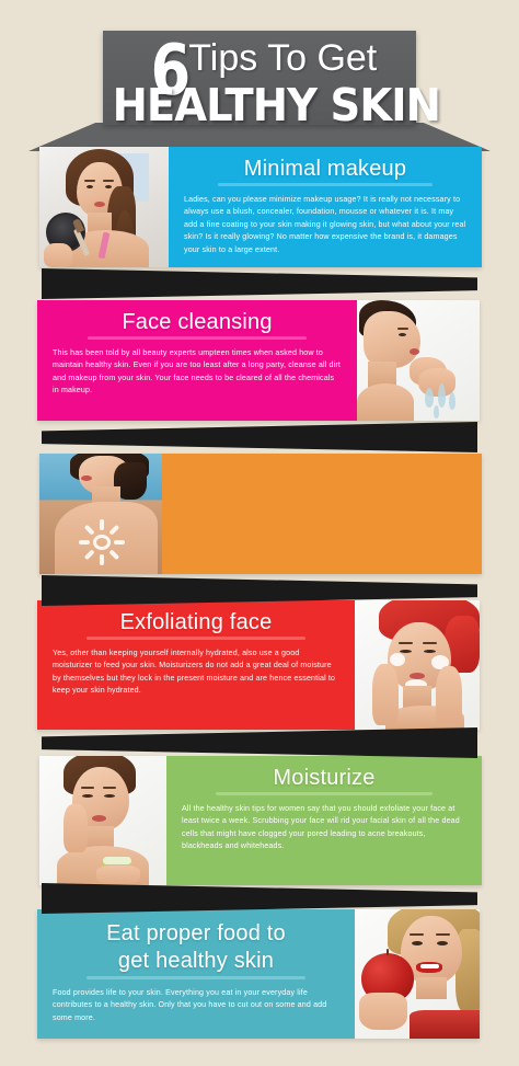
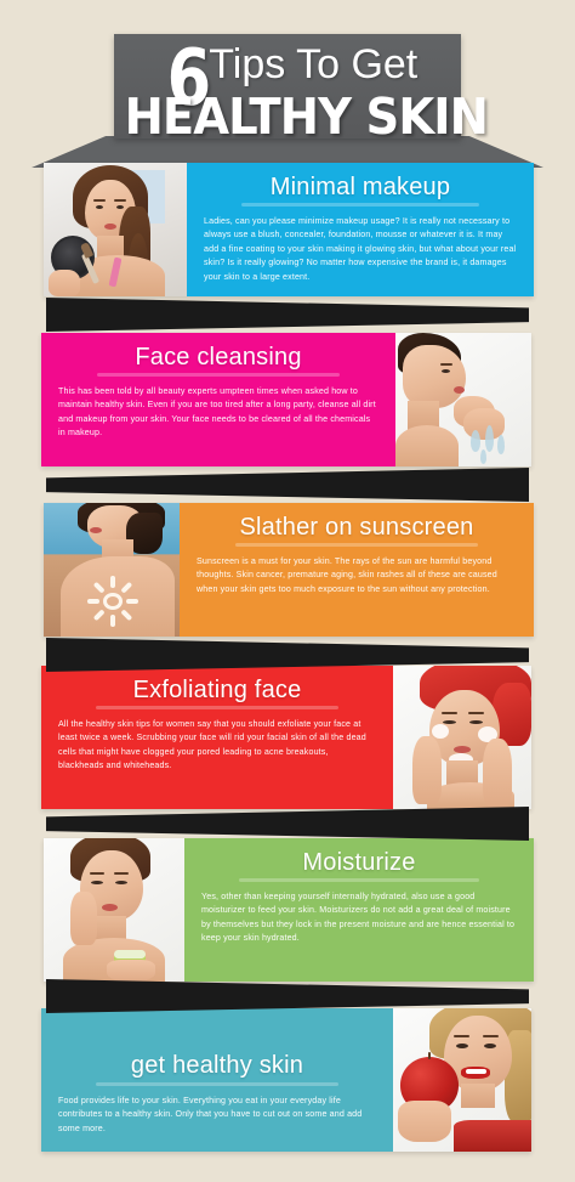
  6Tips To Get
  HEALTHY SKIN
  Minimal makeup
  Ladies, can you please minimize makeup usage? It is really not necessary to always use a blush, concealer, foundation, mousse or whatever it is. It may add a fine coating to your skin making it glowing skin, but what about your real skin? Is it really glowing? No matter how expensive the brand is, it damages your skin to a large extent.
  Face cleansing
- This has been told by all beauty experts umpteen times when asked how to maintain healthy skin. Even if you are too least after a long party, cleanse all dirt and makeup from your skin. Your face needs to be cleared of all the chemicals in makeup.
+ This has been told by all beauty experts umpteen times when asked how to maintain healthy skin. Even if you are too tired after a long party, cleanse all dirt and makeup from your skin. Your face needs to be cleared of all the chemicals in makeup.
+ Slather on sunscreen
+ Sunscreen is a must for your skin. The rays of the sun are harmful beyond thoughts. Skin cancer, premature aging, skin rashes all of these are caused when your skin gets too much exposure to the sun without any protection.
  Exfoliating face
- Yes, other than keeping yourself internally hydrated, also use a good moisturizer to feed your skin. Moisturizers do not add a great deal of moisture by themselves but they lock in the present moisture and are hence essential to keep your skin hydrated.
+ All the healthy skin tips for women say that you should exfoliate your face at least twice a week. Scrubbing your face will rid your facial skin of all the dead cells that might have clogged your pored leading to acne breakouts, blackheads and whiteheads.
  Moisturize
- All the healthy skin tips for women say that you should exfoliate your face at least twice a week. Scrubbing your face will rid your facial skin of all the dead cells that might have clogged your pored leading to acne breakouts, blackheads and whiteheads.
+ Yes, other than keeping yourself internally hydrated, also use a good moisturizer to feed your skin. Moisturizers do not add a great deal of moisture by themselves but they lock in the present moisture and are hence essential to keep your skin hydrated.
- Eat proper food to
  get healthy skin
  Food provides life to your skin. Everything you eat in your everyday life contributes to a healthy skin. Only that you have to cut out on some and add some more.
